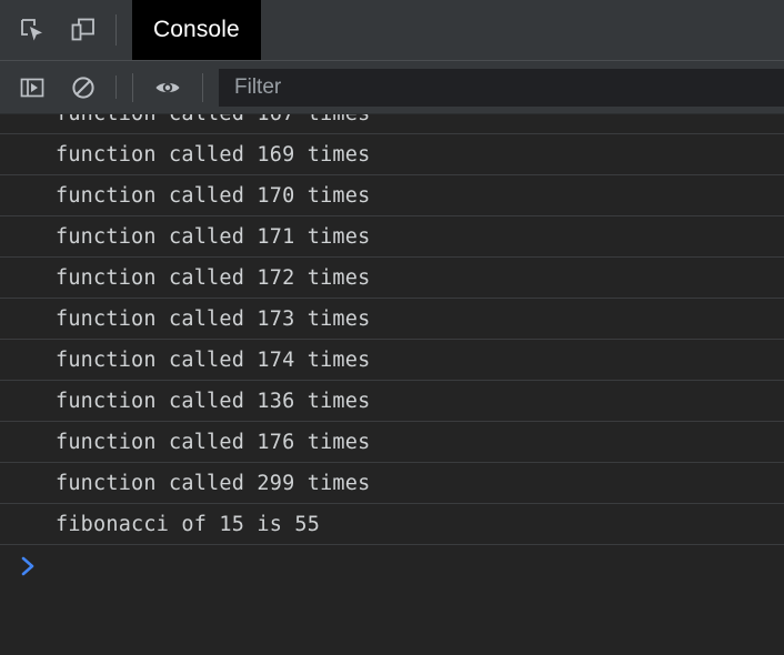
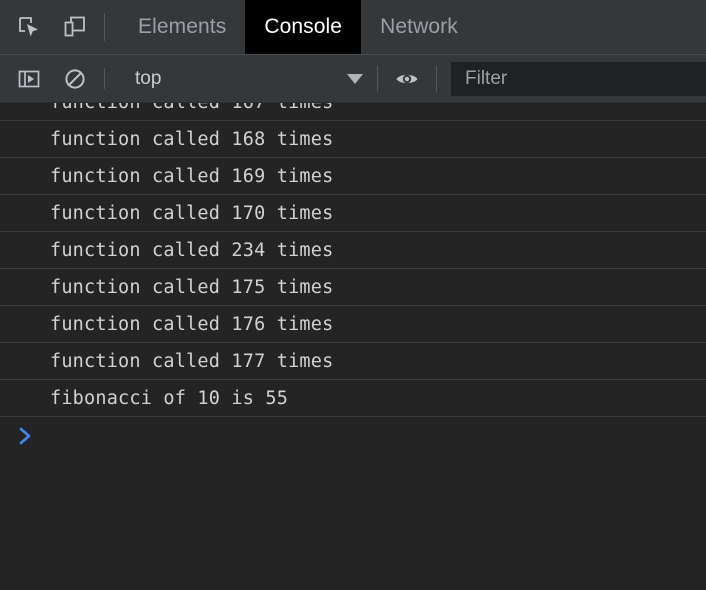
+ Elements
  Console
+ Network
+ top
  Filter
+ function called 168 times
  function called 169 times
  function called 170 times
- function called 171 times
- function called 172 times
- function called 173 times
+ function called 234 times
- function called 174 times
- function called 136 times
+ function called 175 times
  function called 176 times
- function called 299 times
+ function called 177 times
- fibonacci of 15 is 55
+ fibonacci of 10 is 55
